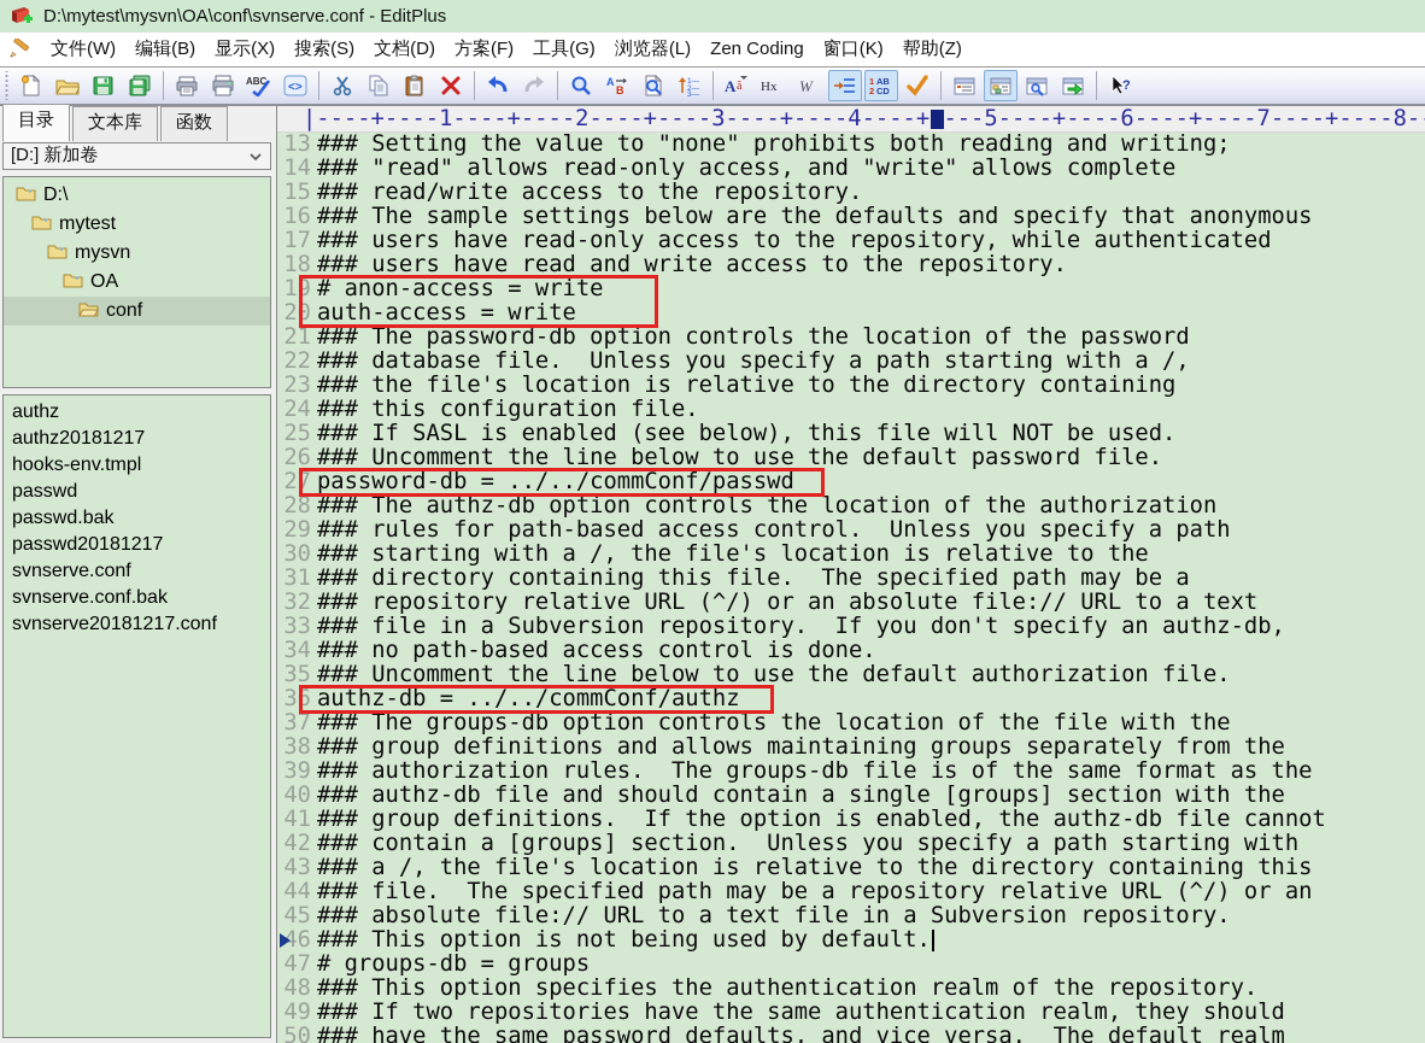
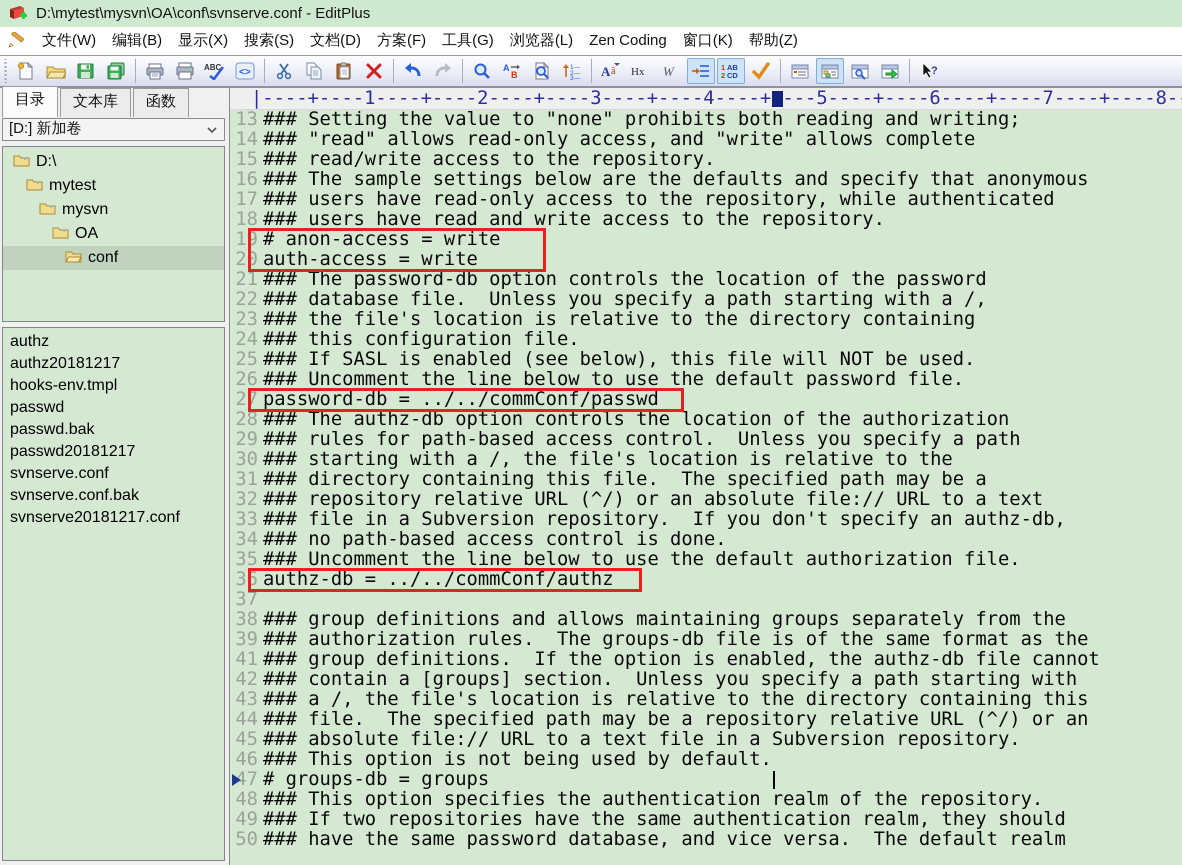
  D:\mytest\mysvn\OA\conf\svnserve.conf - EditPlus
  文件(W)
  编辑(B)
  显示(X)
  搜索(S)
  文档(D)
  方案(F)
  工具(G)
  浏览器(L)
  Zen Coding
  窗口(K)
  帮助(Z)
  ABC
  <>
  A
  B
  A
  ã
  Hx
  W
  1
  AB
  2
  CD
  ?
  目录
  文本库
  函数
  [D:] 新加卷
  D:\
  mytest
  mysvn
  OA
  conf
  authz
  authz20181217
  hooks-env.tmpl
  passwd
  passwd.bak
  passwd20181217
  svnserve.conf
  svnserve.conf.bak
  svnserve20181217.conf
  |----+----1----+----2----+----3----+----4----+---5----+----6----+----7----+----8-
  13
  ### Setting the value to "none" prohibits both reading and writing;
  14
  ### "read" allows read-only access, and "write" allows complete
  15
  ### read/write access to the repository.
  16
  ### The sample settings below are the defaults and specify that anonymous
  17
  ### users have read-only access to the repository, while authenticated
  18
  ### users have read and write access to the repository.
  19
  # anon-access = write
  20
  auth-access = write
  21
  ### The password-db option controls the location of the password
  22
  ### database file. Unless you specify a path starting with a /,
  23
  ### the file's location is relative to the directory containing
  24
  ### this configuration file.
  25
  ### If SASL is enabled (see below), this file will NOT be used.
  26
  ### Uncomment the line below to use the default password file.
  27
  password-db = ../../commConf/passwd
  28
  ### The authz-db option controls the location of the authorization
  29
  ### rules for path-based access control. Unless you specify a path
  30
  ### starting with a /, the file's location is relative to the
  31
  ### directory containing this file. The specified path may be a
  32
  ### repository relative URL (^/) or an absolute file:// URL to a text
  33
  ### file in a Subversion repository. If you don't specify an authz-db,
  34
  ### no path-based access control is done.
  35
  ### Uncomment the line below to use the default authorization file.
  36
  authz-db = ../../commConf/authz
  37
- ### The groups-db option controls the location of the file with the
  38
  ### group definitions and allows maintaining groups separately from the
  39
  ### authorization rules. The groups-db file is of the same format as the
- 40
- ### authz-db file and should contain a single [groups] section with the
  41
  ### group definitions. If the option is enabled, the authz-db file cannot
  42
  ### contain a [groups] section. Unless you specify a path starting with
  43
  ### a /, the file's location is relative to the directory containing this
  44
  ### file. The specified path may be a repository relative URL (^/) or an
  45
  ### absolute file:// URL to a text file in a Subversion repository.
  46
  ### This option is not being used by default.
  47
  # groups-db = groups
  48
  ### This option specifies the authentication realm of the repository.
  49
  ### If two repositories have the same authentication realm, they should
  50
- ### have the same password defaults, and vice versa. The default realm
+ ### have the same password database, and vice versa. The default realm
